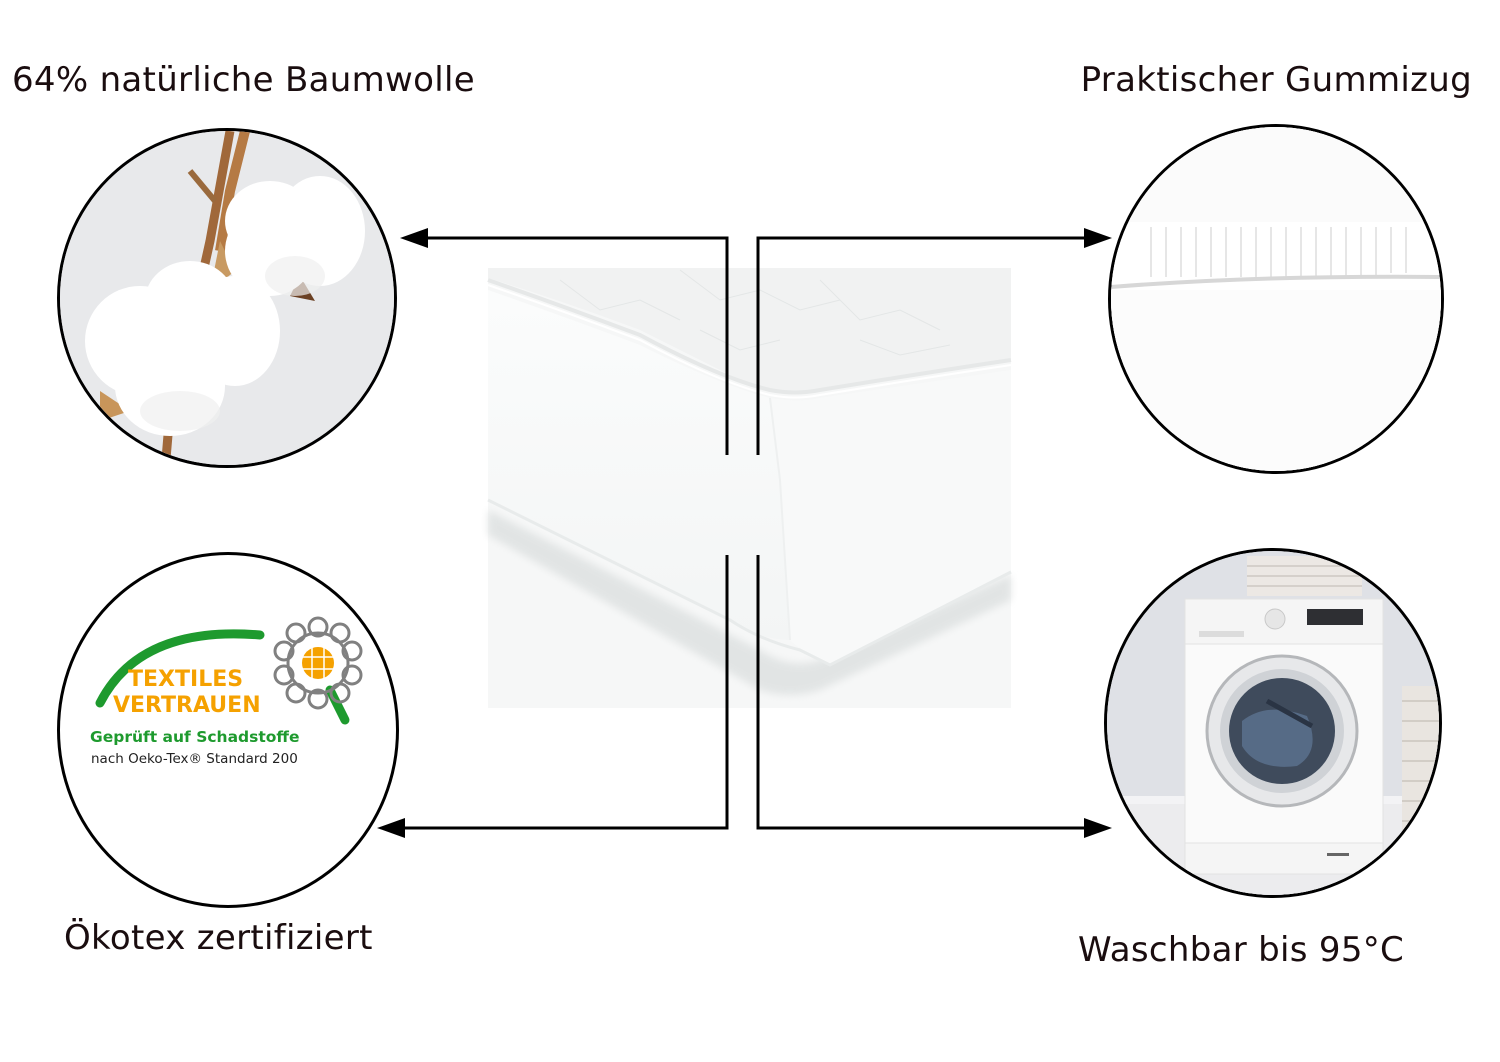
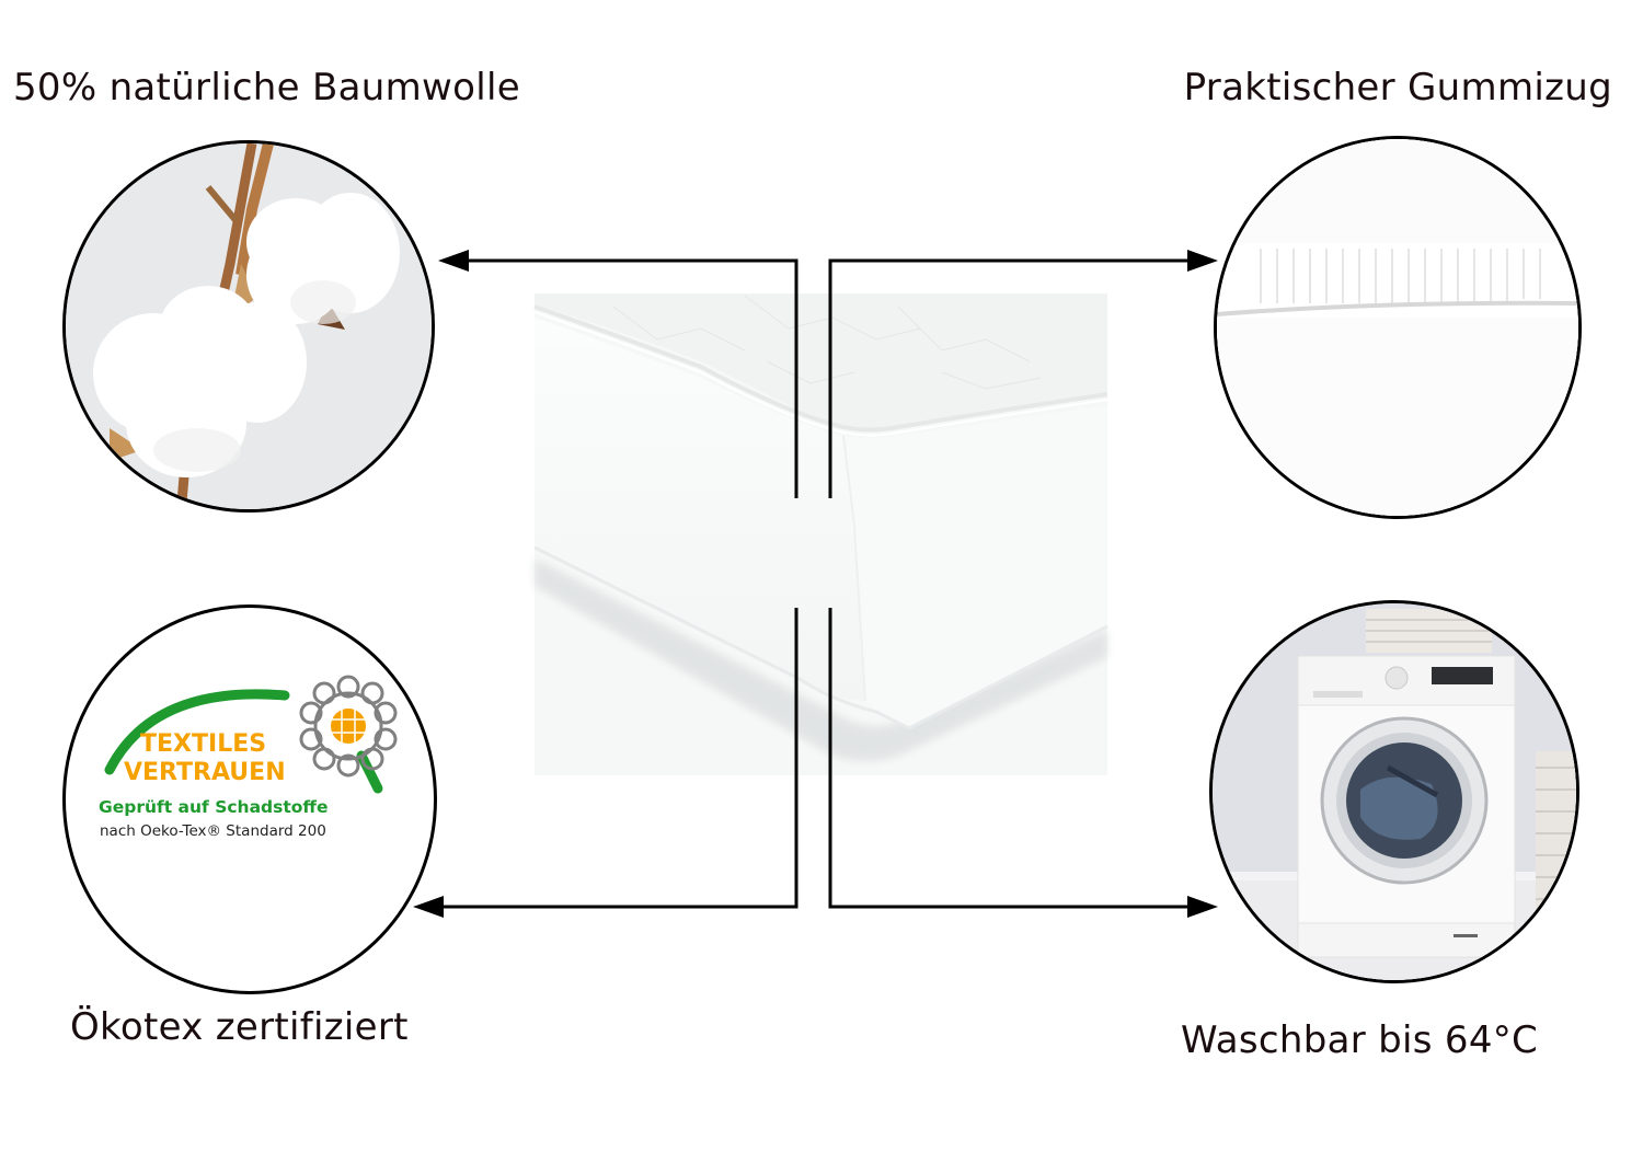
- 64% natürliche Baumwolle
+ 50% natürliche Baumwolle
  Praktischer Gummizug
  Ökotex zertifiziert
- Waschbar bis 95°C
+ Waschbar bis 64°C
  TEXTILES
  VERTRAUEN
  Geprüft auf Schadstoffe
  nach Oeko-Tex® Standard 200
